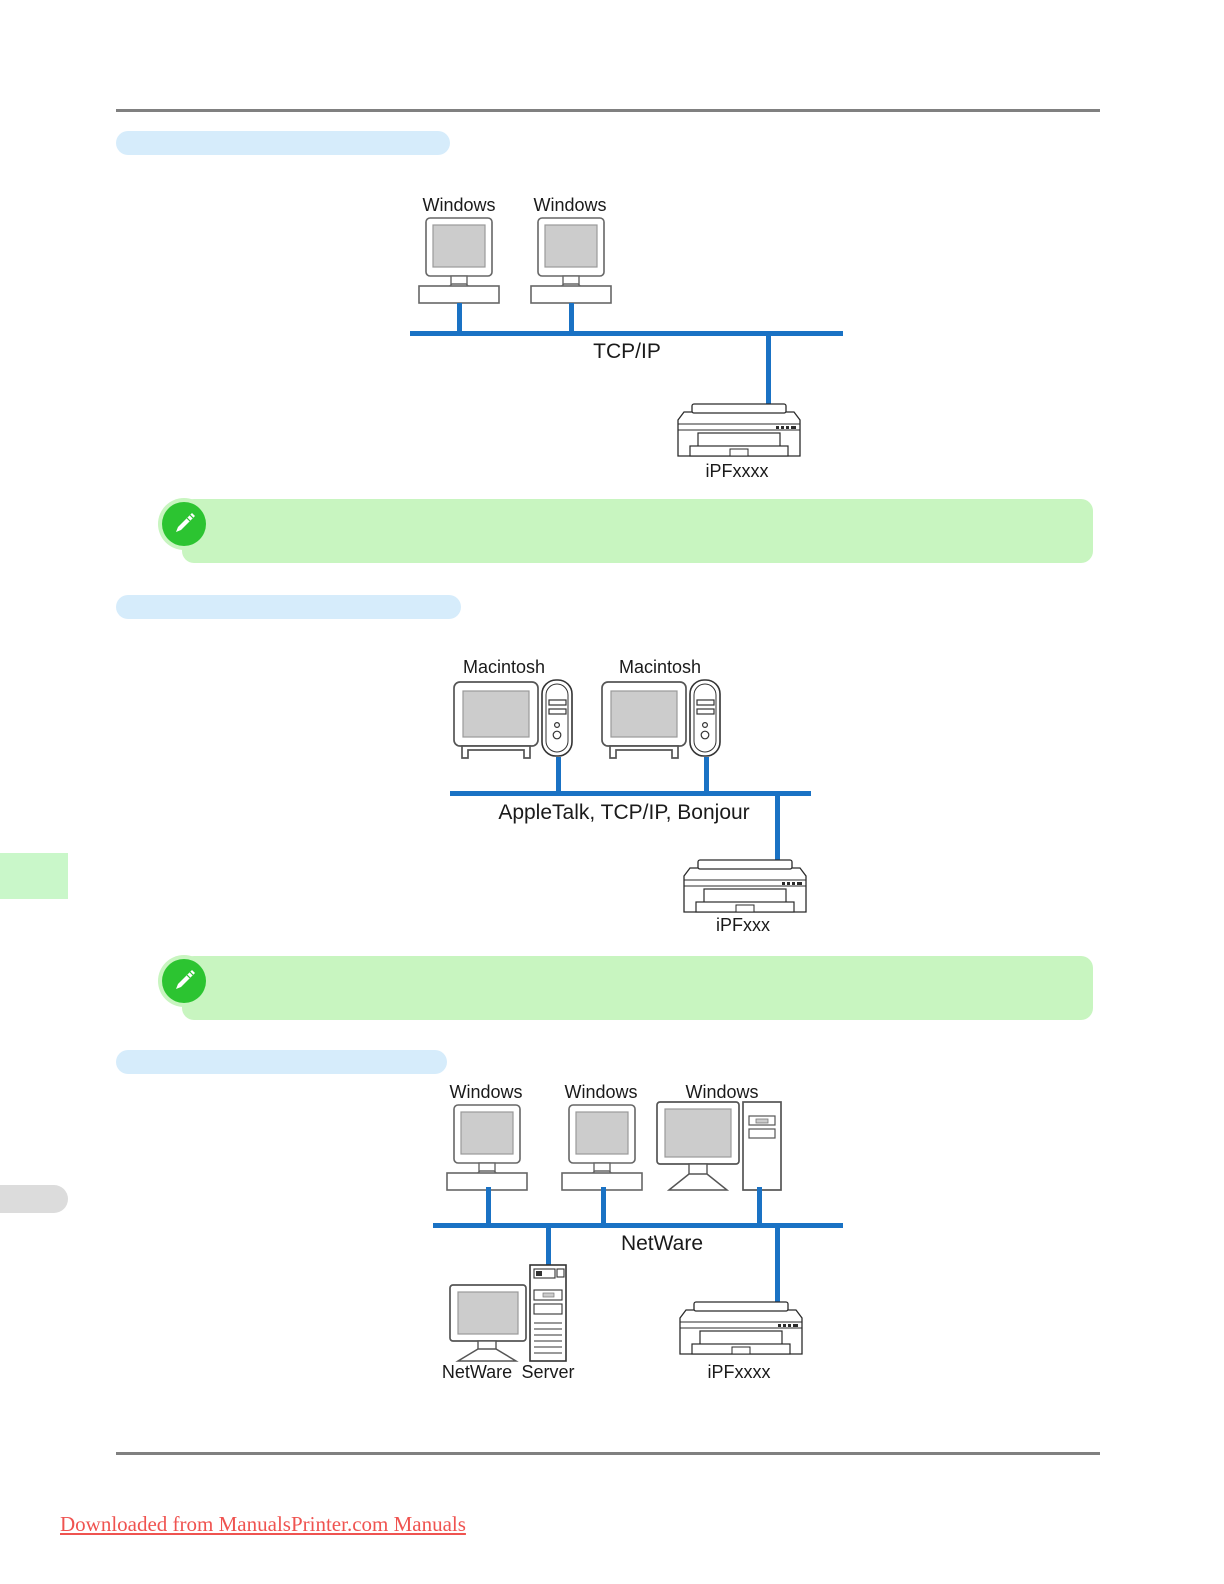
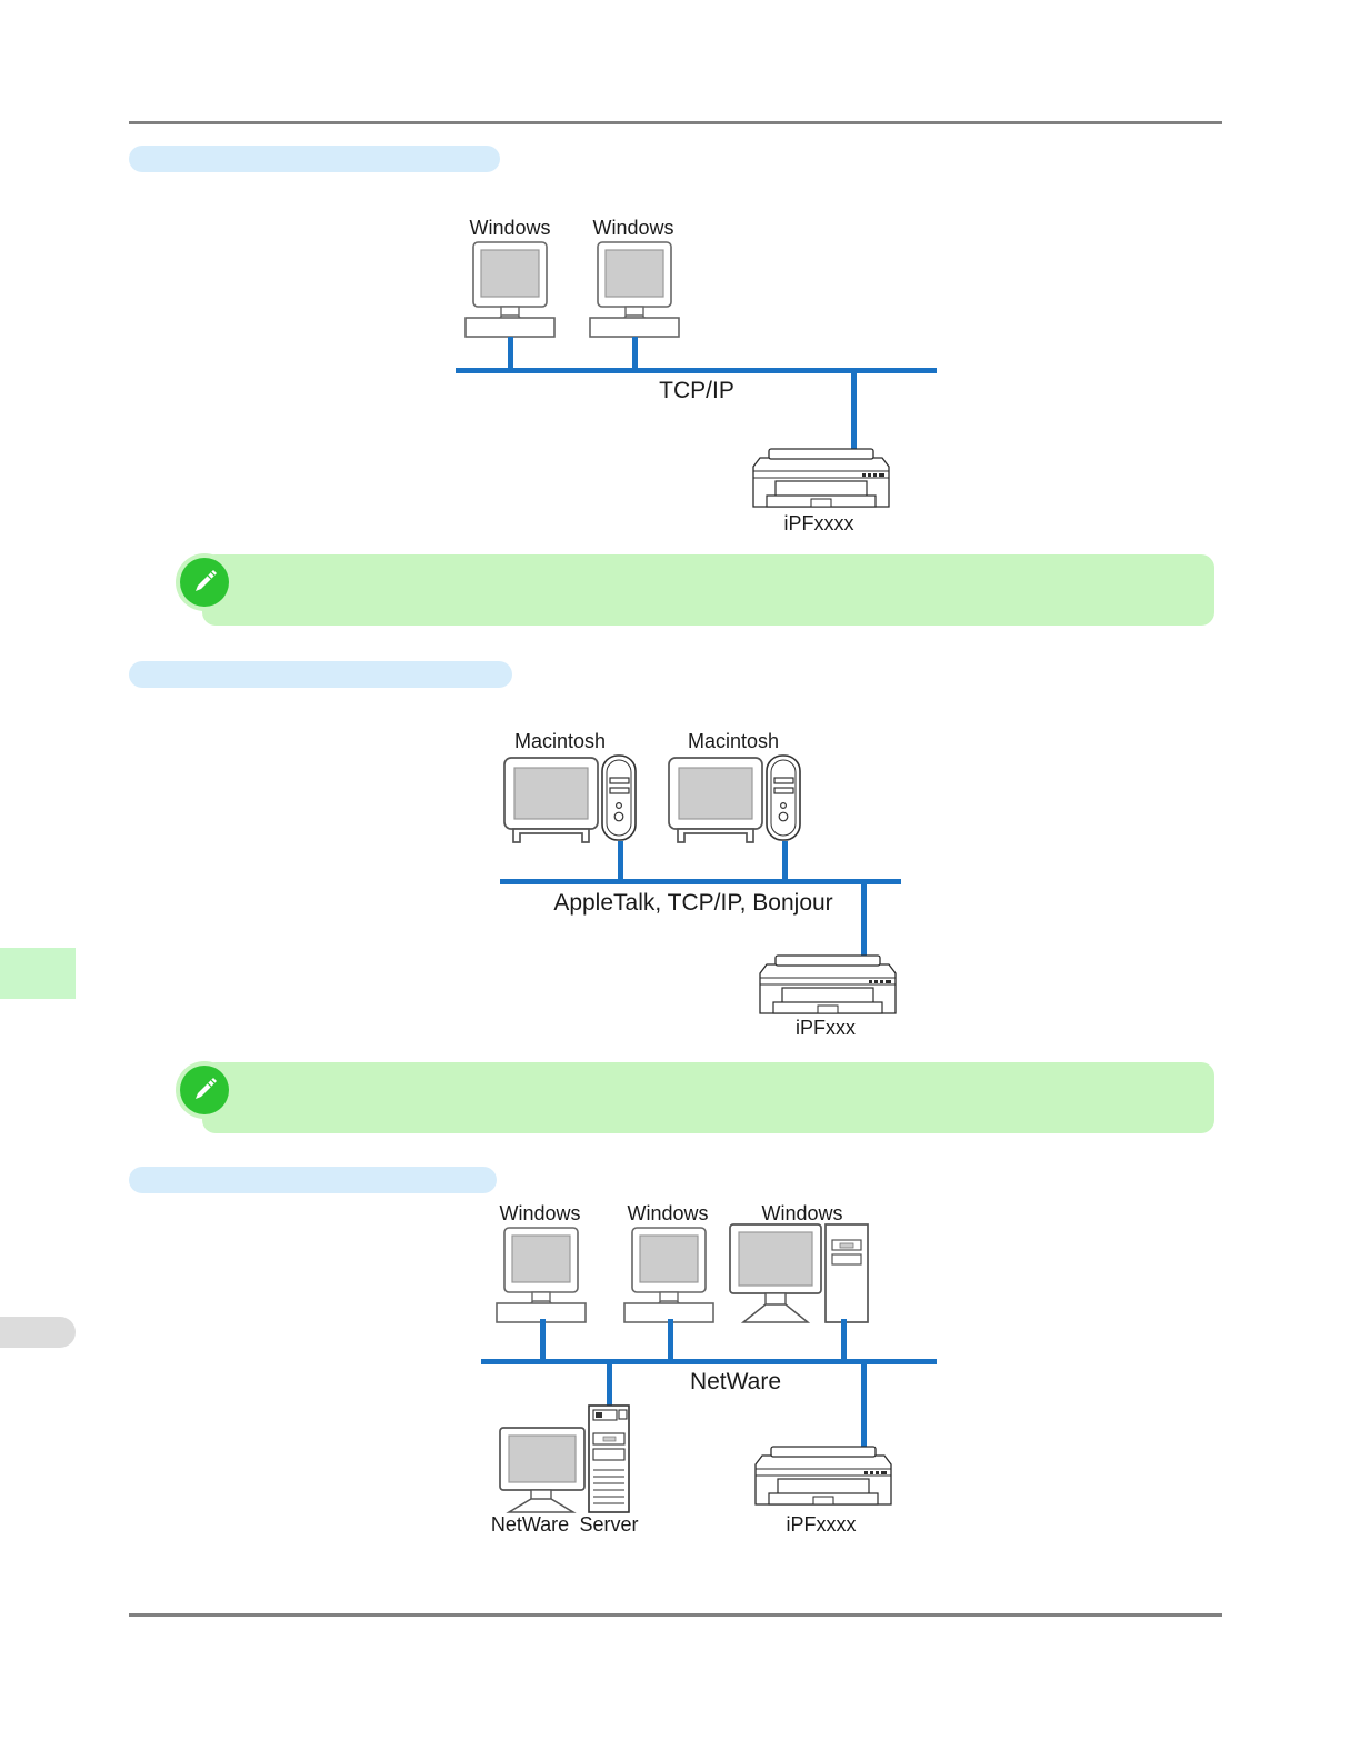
  Windows
  Windows
  TCP/IP
  iPFxxxx
  Macintosh
  Macintosh
  AppleTalk, TCP/IP, Bonjour
  iPFxxx
  Windows
  Windows
  Windows
  NetWare
  NetWare
  Server
  iPFxxxx
- Downloaded from ManualsPrinter.com Manuals
